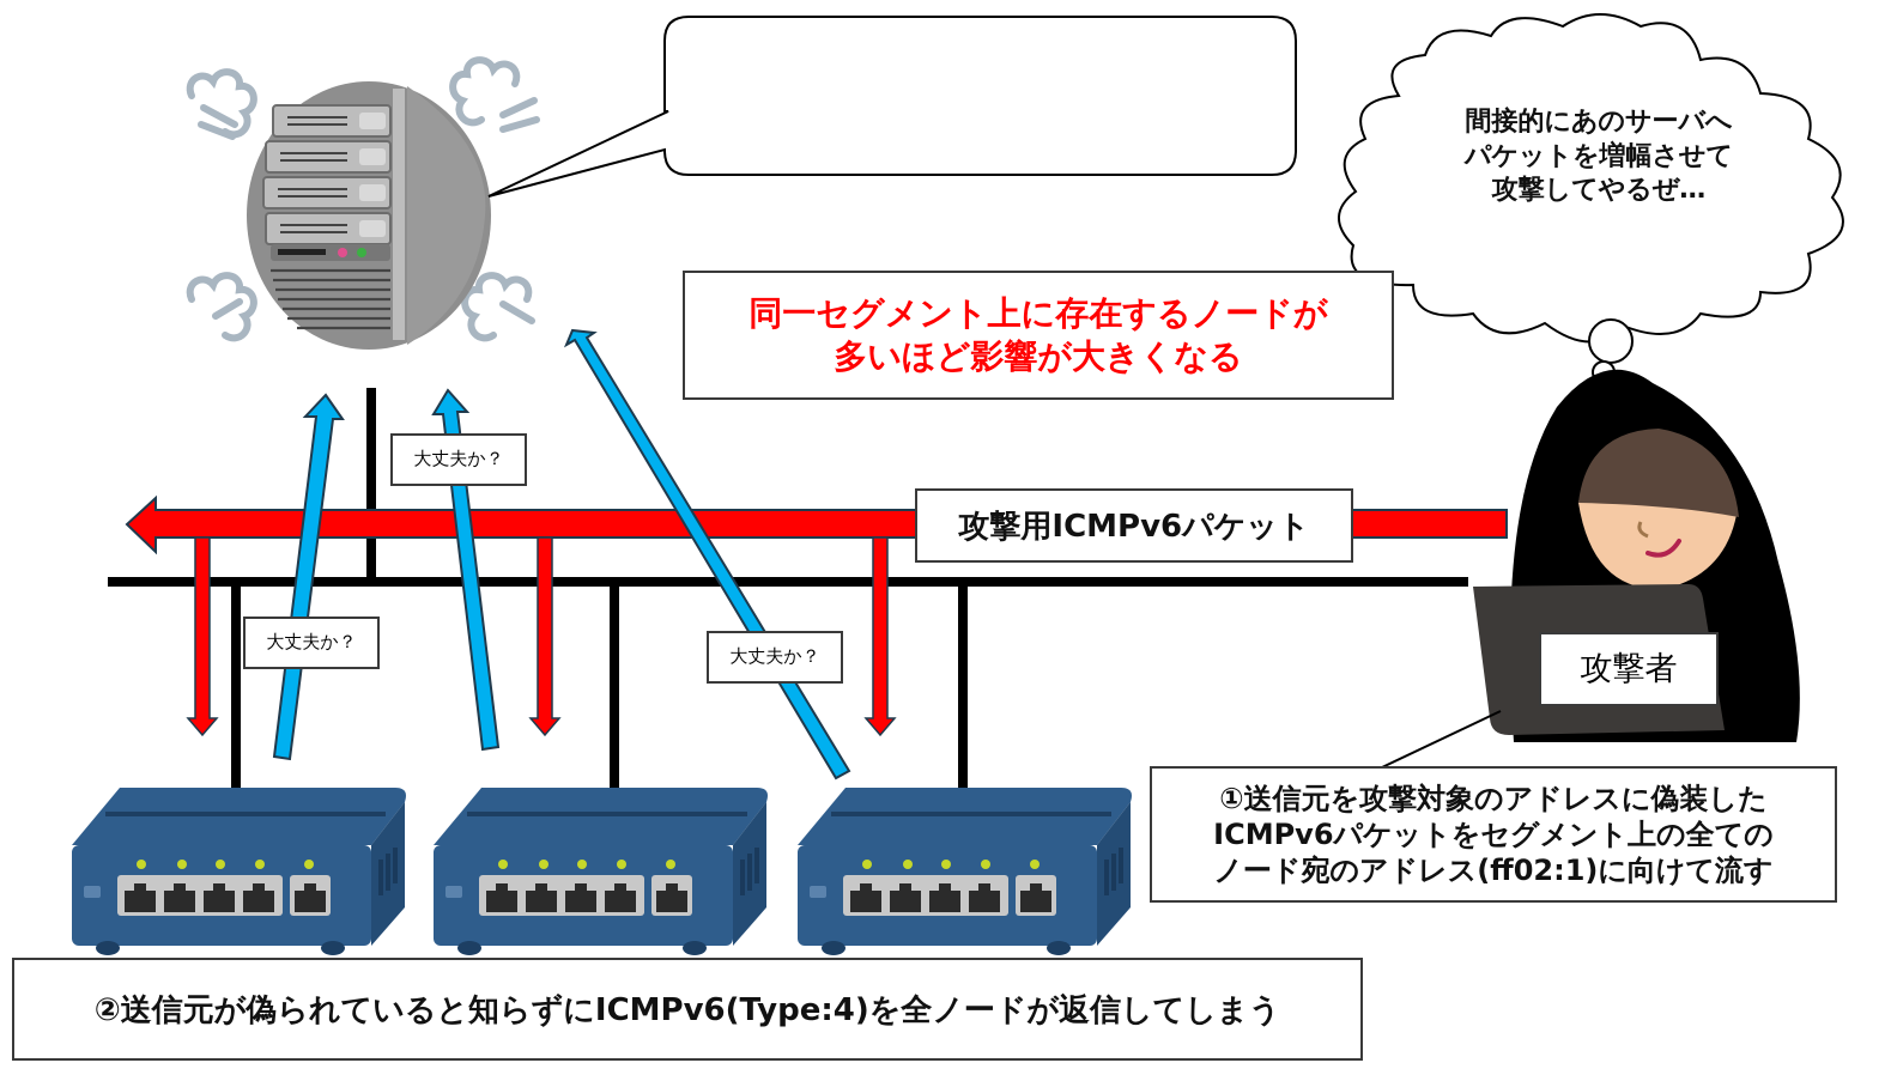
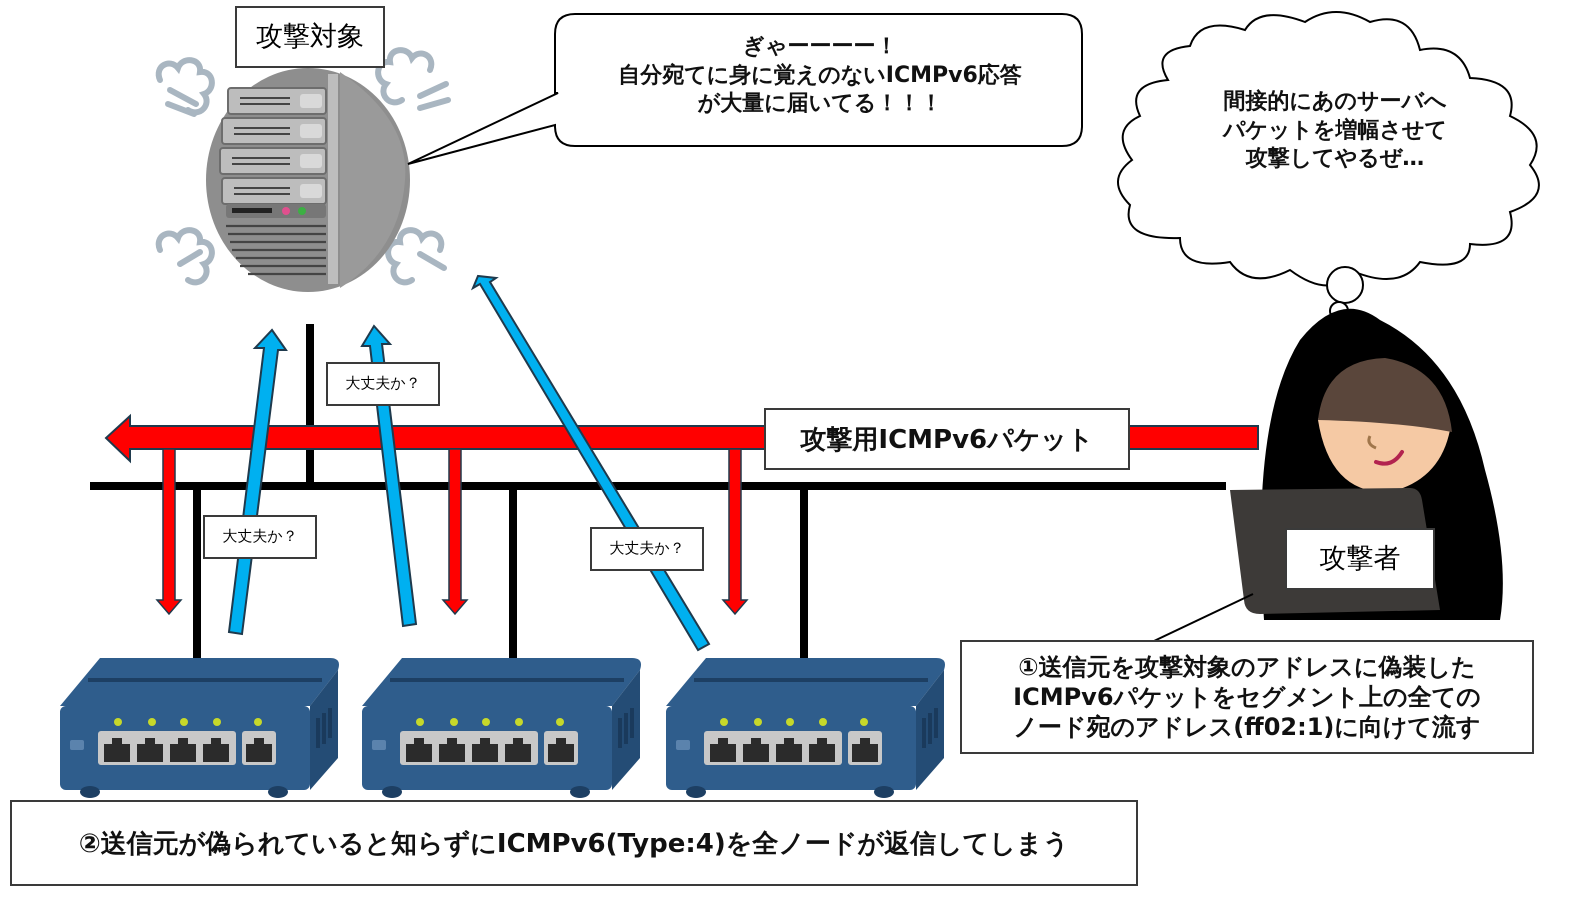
+ 攻撃対象
+ ぎゃーーーー！
+ 自分宛てに身に覚えのないICMPv6応答
+ が大量に届いてる！！！
  間接的にあのサーバへ
  パケットを増幅させて
  攻撃してやるぜ…
- 同一セグメント上に存在するノードが
- 多いほど影響が大きくなる
  攻撃用ICMPv6パケット
  大丈夫か？
  大丈夫か？
  大丈夫か？
  攻撃者
  ①送信元を攻撃対象のアドレスに偽装した
  ICMPv6パケットをセグメント上の全ての
  ノード宛のアドレス(ff02:1)に向けて流す
  ②送信元が偽られていると知らずにICMPv6(Type:4)を全ノードが返信してしまう
